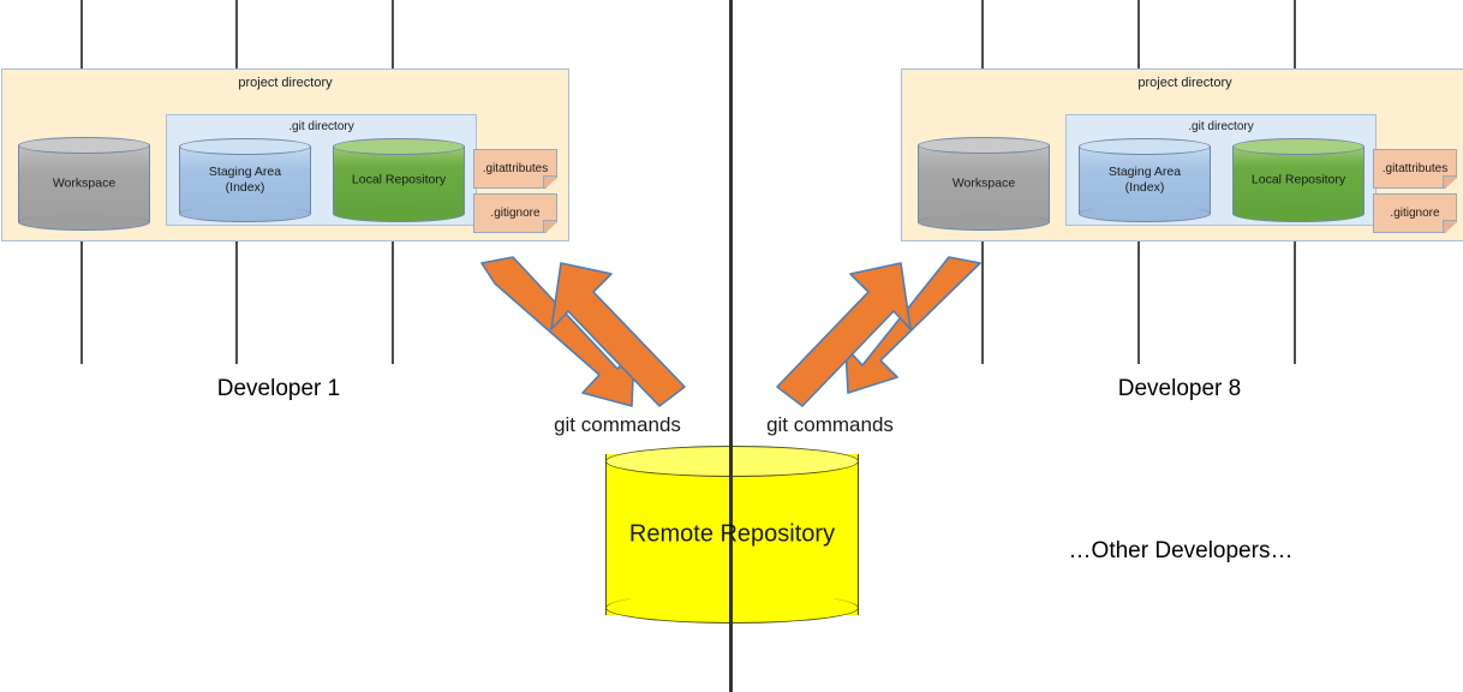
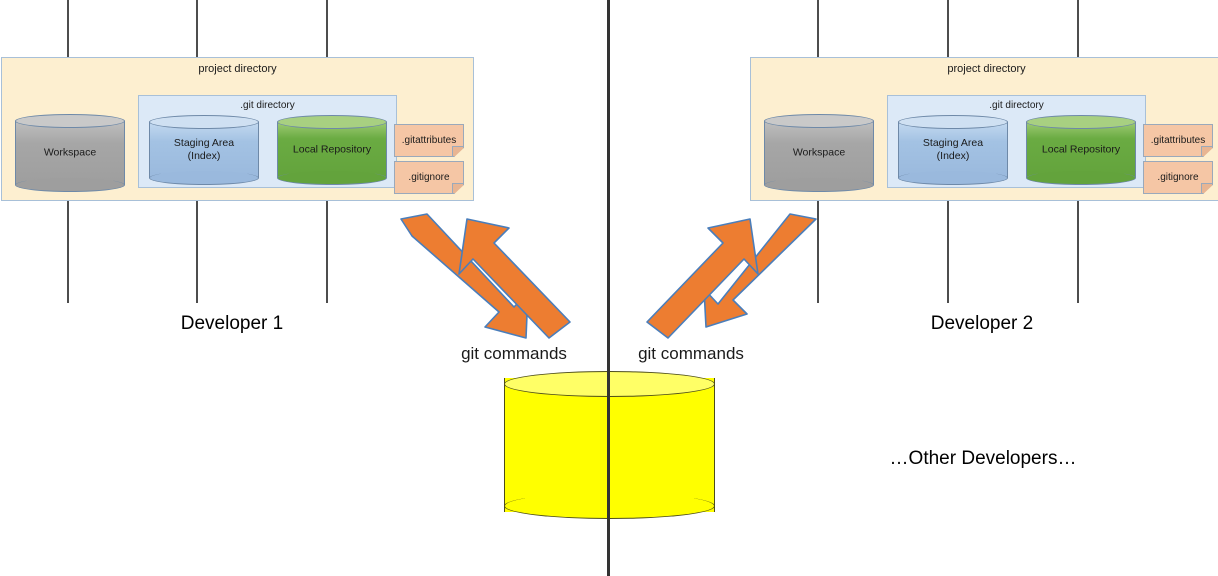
  project directory
  Workspace
  .git directory
  Staging Area
  (Index)
  Local Repository
  .gitattributes
  .gitignore
  project directory
  Workspace
  .git directory
  Staging Area
  (Index)
  Local Repository
  .gitattributes
  .gitignore
  Developer 1
- Developer 8
+ Developer 2
  git commands
  git commands
  …Other Developers…
- Remote Repository
